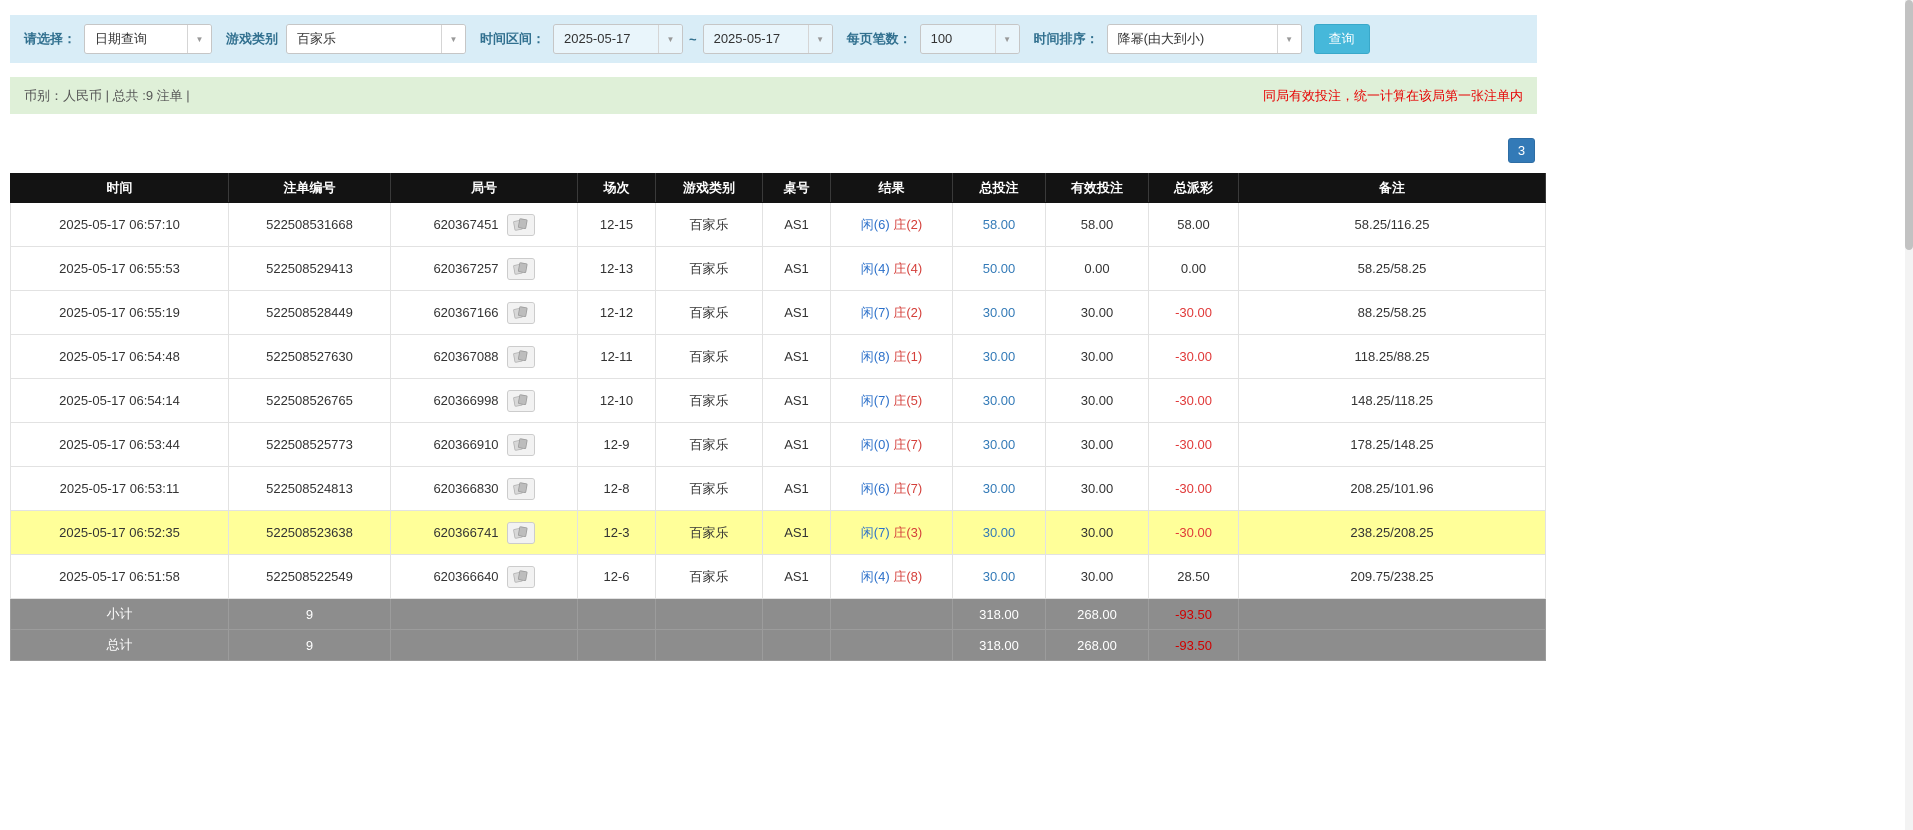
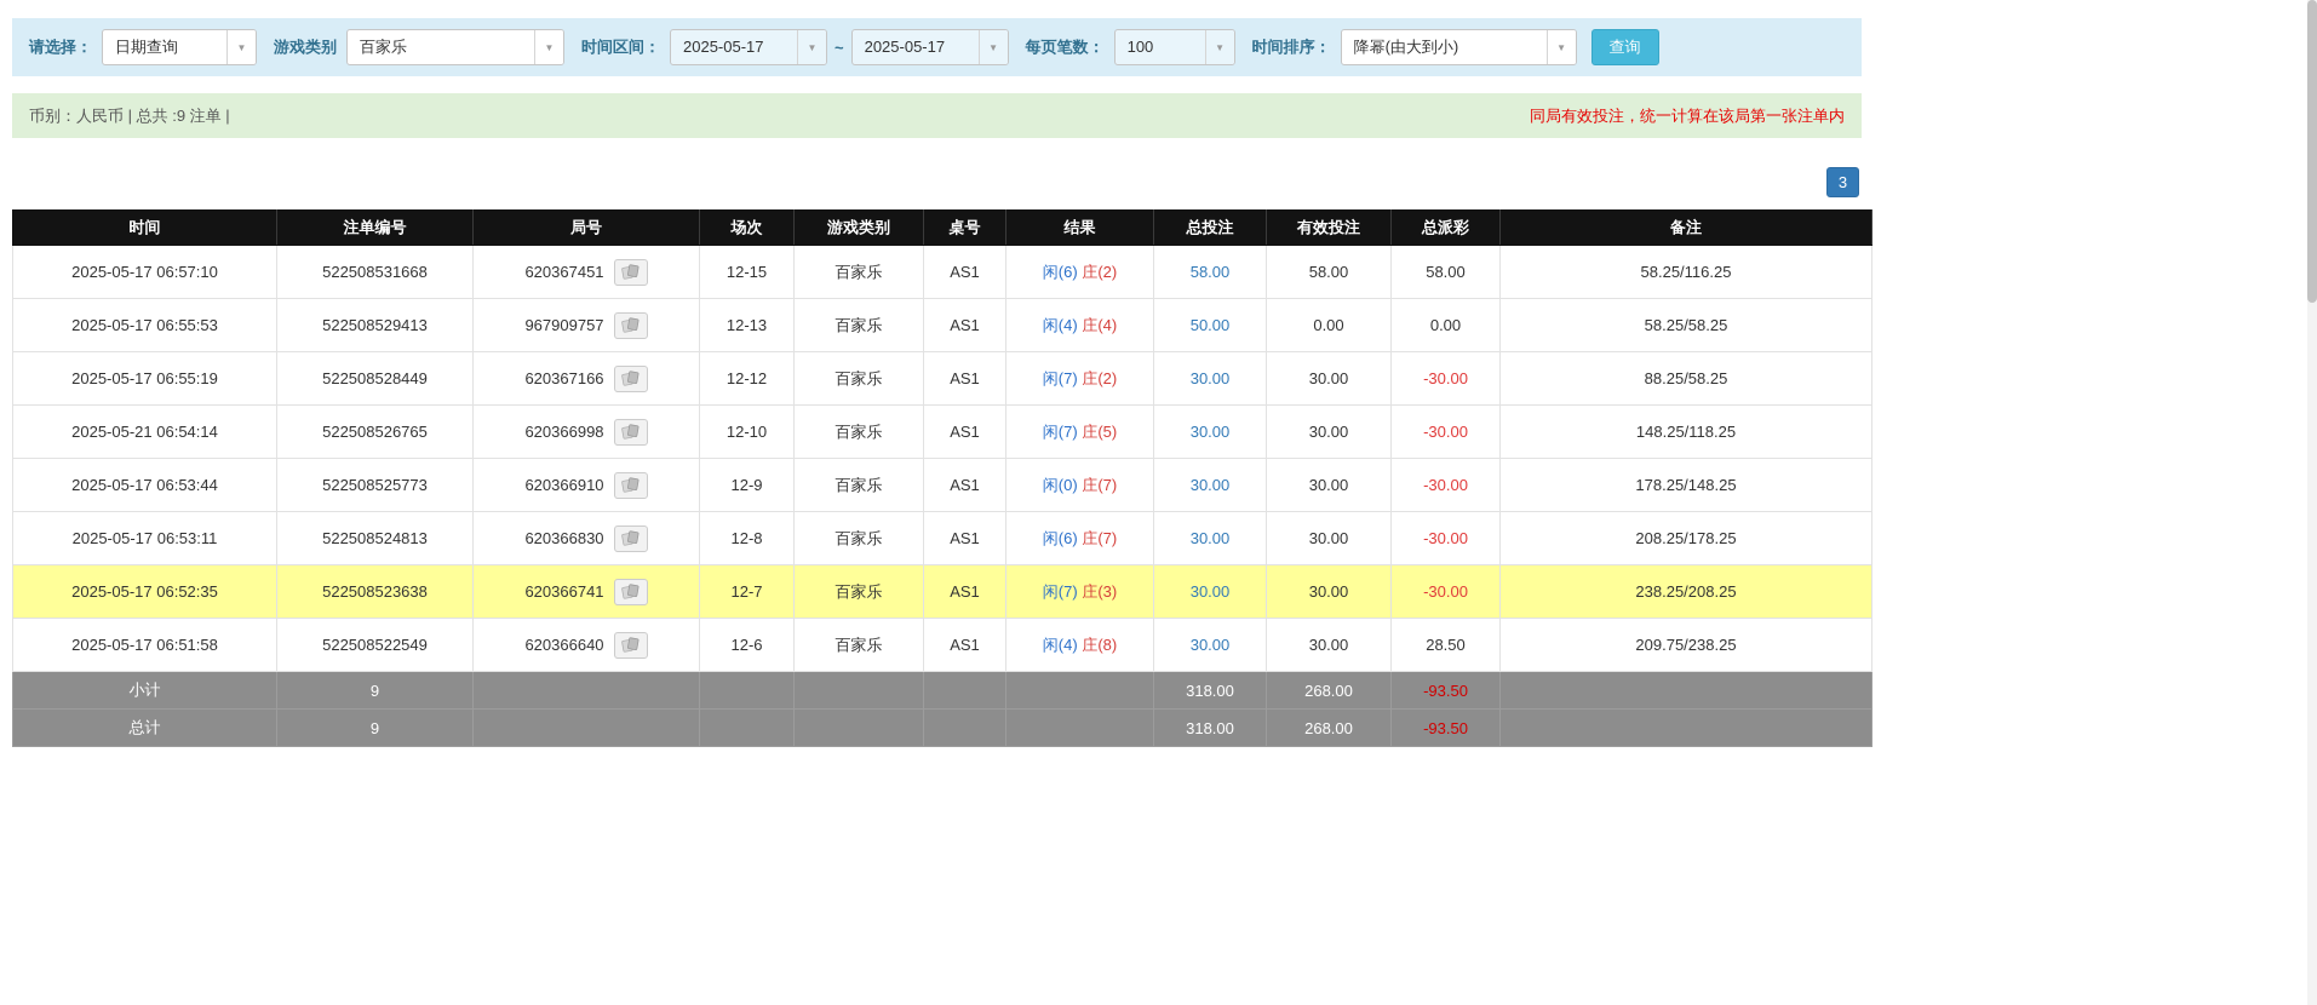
  请选择：
  日期查询
  ▼
  游戏类别
  百家乐
  ▼
  时间区间：
  2025-05-17
  ▼
  ~
  2025-05-17
  ▼
  每页笔数：
  100
  ▼
  时间排序：
  降幂(由大到小)
  ▼
  查询
  币别：人民币 | 总共 :9 注单 |
  同局有效投注，统一计算在该局第一张注单内
  3
  时间	注单编号	局号	场次	游戏类别	桌号	结果	总投注	有效投注	总派彩	备注
  2025-05-17 06:57:10	522508531668	620367451	12-15	百家乐	AS1	闲(6) 庄(2)	58.00	58.00	58.00	58.25/116.25
- 2025-05-17 06:55:53	522508529413	620367257	12-13	百家乐	AS1	闲(4) 庄(4)	50.00	0.00	0.00	58.25/58.25
+ 2025-05-17 06:55:53	522508529413	967909757	12-13	百家乐	AS1	闲(4) 庄(4)	50.00	0.00	0.00	58.25/58.25
  2025-05-17 06:55:19	522508528449	620367166	12-12	百家乐	AS1	闲(7) 庄(2)	30.00	30.00	-30.00	88.25/58.25
- 2025-05-17 06:54:48	522508527630	620367088	12-11	百家乐	AS1	闲(8) 庄(1)	30.00	30.00	-30.00	118.25/88.25
- 2025-05-17 06:54:14	522508526765	620366998	12-10	百家乐	AS1	闲(7) 庄(5)	30.00	30.00	-30.00	148.25/118.25
+ 2025-05-21 06:54:14	522508526765	620366998	12-10	百家乐	AS1	闲(7) 庄(5)	30.00	30.00	-30.00	148.25/118.25
  2025-05-17 06:53:44	522508525773	620366910	12-9	百家乐	AS1	闲(0) 庄(7)	30.00	30.00	-30.00	178.25/148.25
- 2025-05-17 06:53:11	522508524813	620366830	12-8	百家乐	AS1	闲(6) 庄(7)	30.00	30.00	-30.00	208.25/101.96
+ 2025-05-17 06:53:11	522508524813	620366830	12-8	百家乐	AS1	闲(6) 庄(7)	30.00	30.00	-30.00	208.25/178.25
- 2025-05-17 06:52:35	522508523638	620366741	12-3	百家乐	AS1	闲(7) 庄(3)	30.00	30.00	-30.00	238.25/208.25
+ 2025-05-17 06:52:35	522508523638	620366741	12-7	百家乐	AS1	闲(7) 庄(3)	30.00	30.00	-30.00	238.25/208.25
  2025-05-17 06:51:58	522508522549	620366640	12-6	百家乐	AS1	闲(4) 庄(8)	30.00	30.00	28.50	209.75/238.25
  小计	9						318.00	268.00	-93.50
  总计	9						318.00	268.00	-93.50
